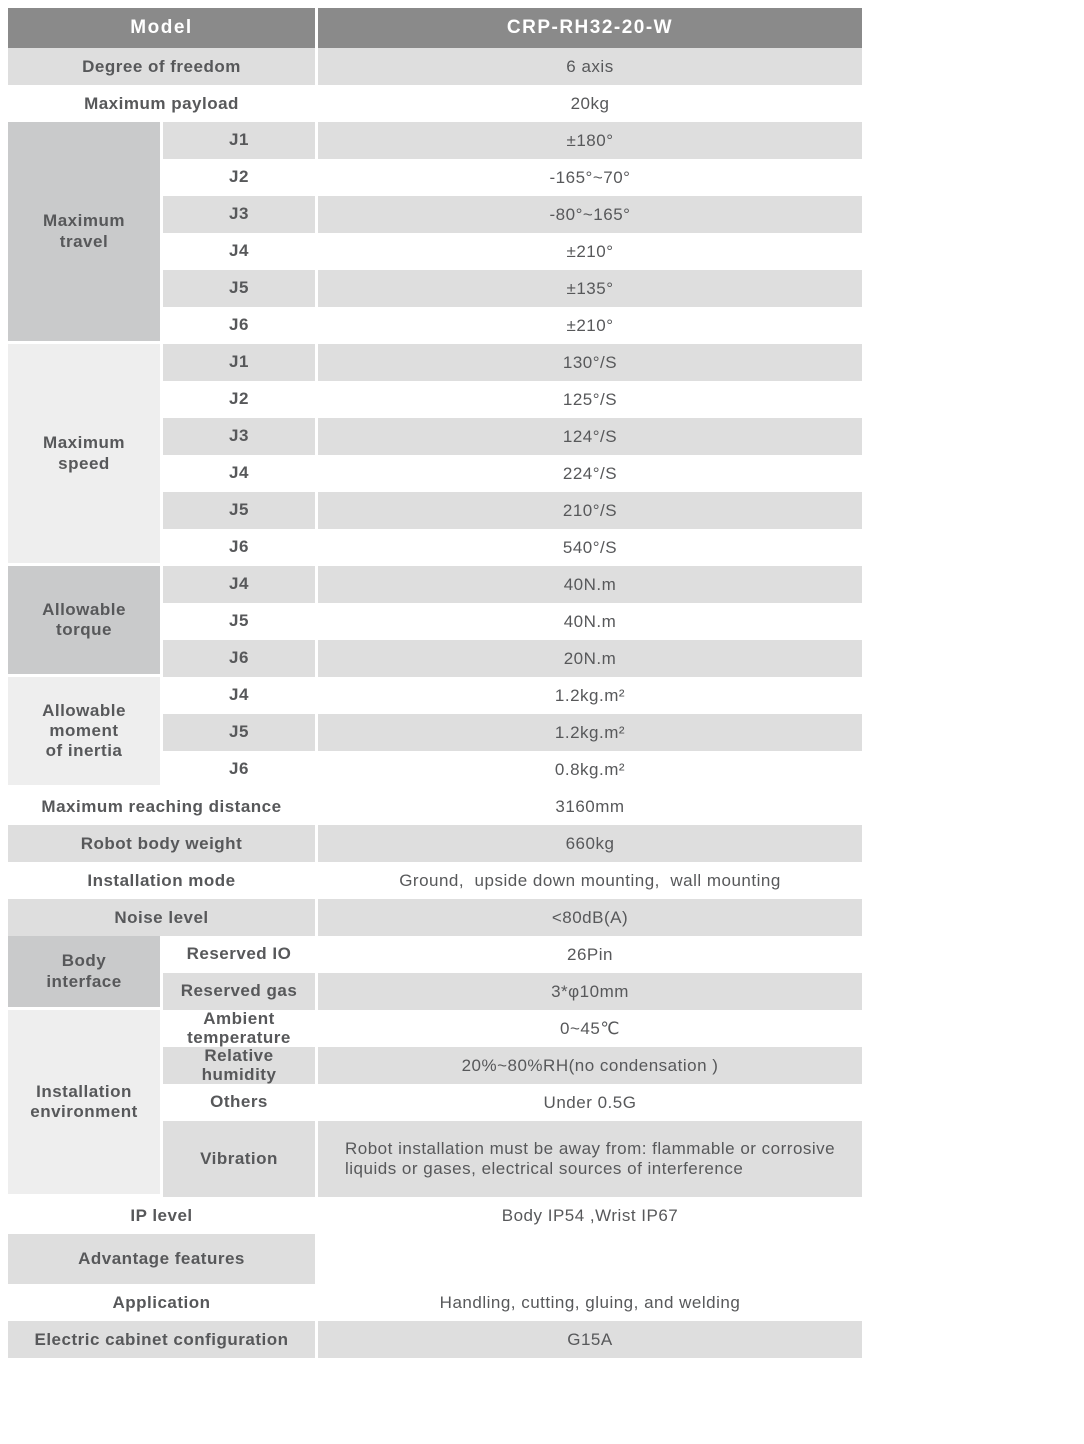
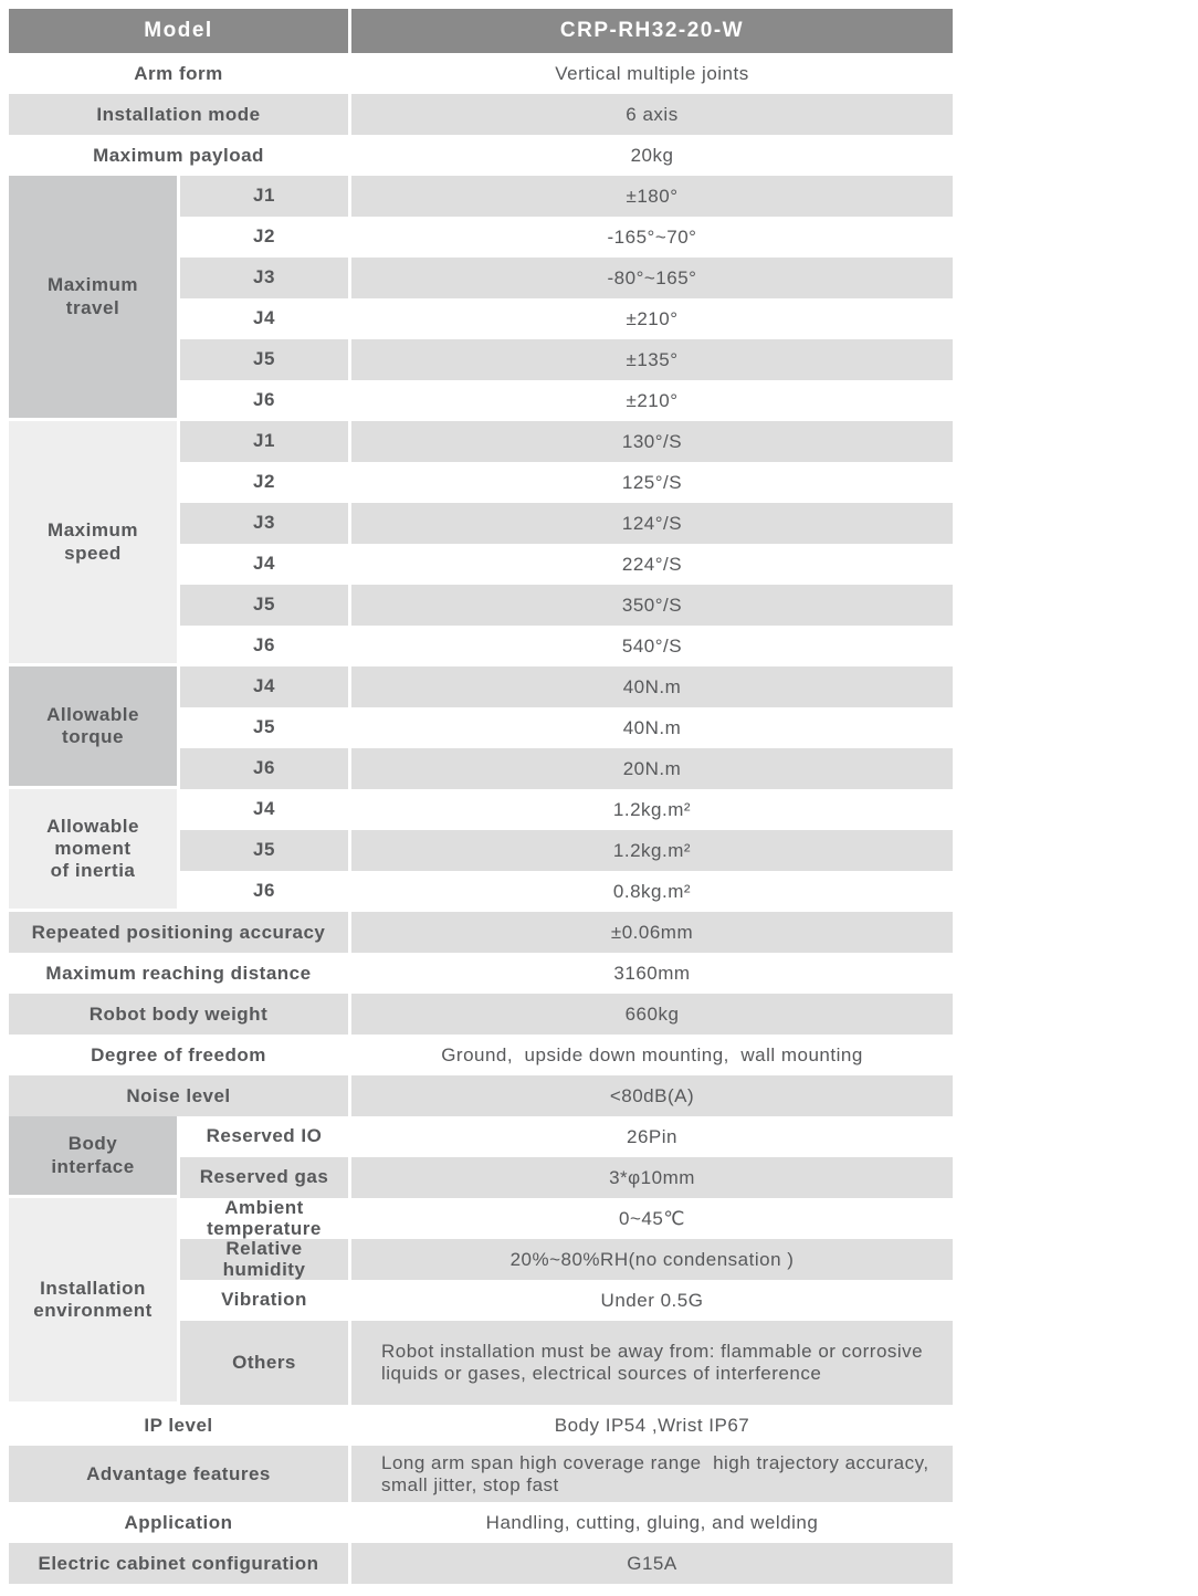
  Model
  CRP-RH32-20-W
+ Arm form
+ Vertical multiple joints
- Degree of freedom
+ Installation mode
  6 axis
  Maximum payload
  20kg
  Maximum
  travel
  J1
  ±180°
  J2
  -165°~70°
  J3
  -80°~165°
  J4
  ±210°
  J5
  ±135°
  J6
  ±210°
  Maximum
  speed
  J1
  130°/S
  J2
  125°/S
  J3
  124°/S
  J4
  224°/S
  J5
- 210°/S
+ 350°/S
  J6
  540°/S
  Allowable
  torque
  J4
  40N.m
  J5
  40N.m
  J6
  20N.m
  Allowable
  moment
  of inertia
  J4
  1.2kg.m²
  J5
  1.2kg.m²
  J6
  0.8kg.m²
+ Repeated positioning accuracy
+ ±0.06mm
  Maximum reaching distance
  3160mm
  Robot body weight
  660kg
- Installation mode
+ Degree of freedom
  Ground, upside down mounting, wall mounting
  Noise level
  <80dB(A)
  Body
  interface
  Reserved IO
  26Pin
  Reserved gas
  3*φ10mm
  Installation
  environment
  Ambient
  temperature
  0~45℃
  Relative
  humidity
  20%~80%RH(no condensation )
- Others
+ Vibration
  Under 0.5G
- Vibration
+ Others
  Robot installation must be away from: flammable or corrosive liquids or gases, electrical sources of interference
  IP level
  Body IP54 ,Wrist IP67
  Advantage features
+ Long arm span high coverage range high trajectory accuracy, small jitter, stop fast
  Application
  Handling, cutting, gluing, and welding
  Electric cabinet configuration
  G15A
